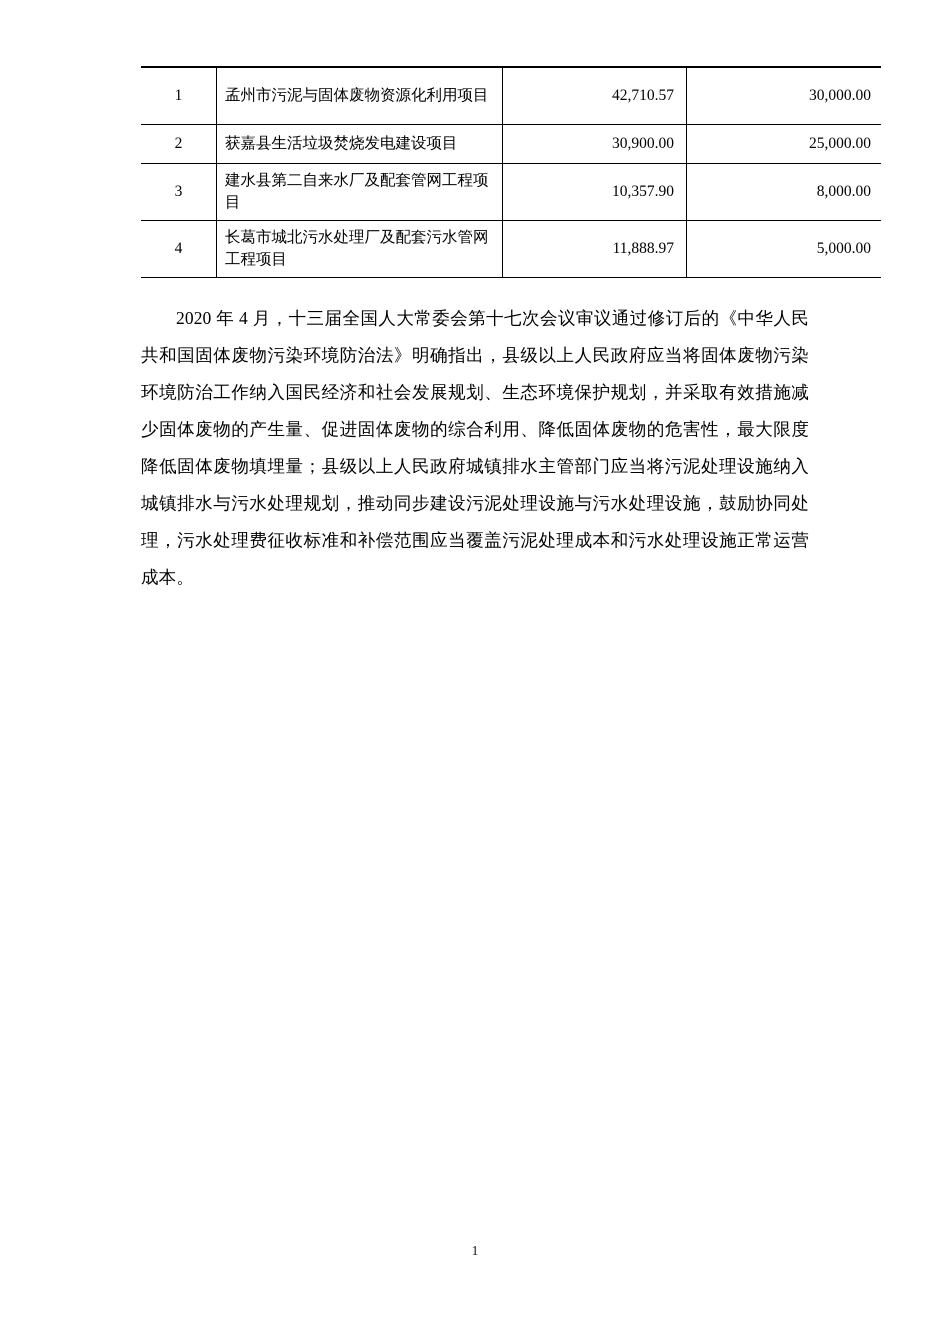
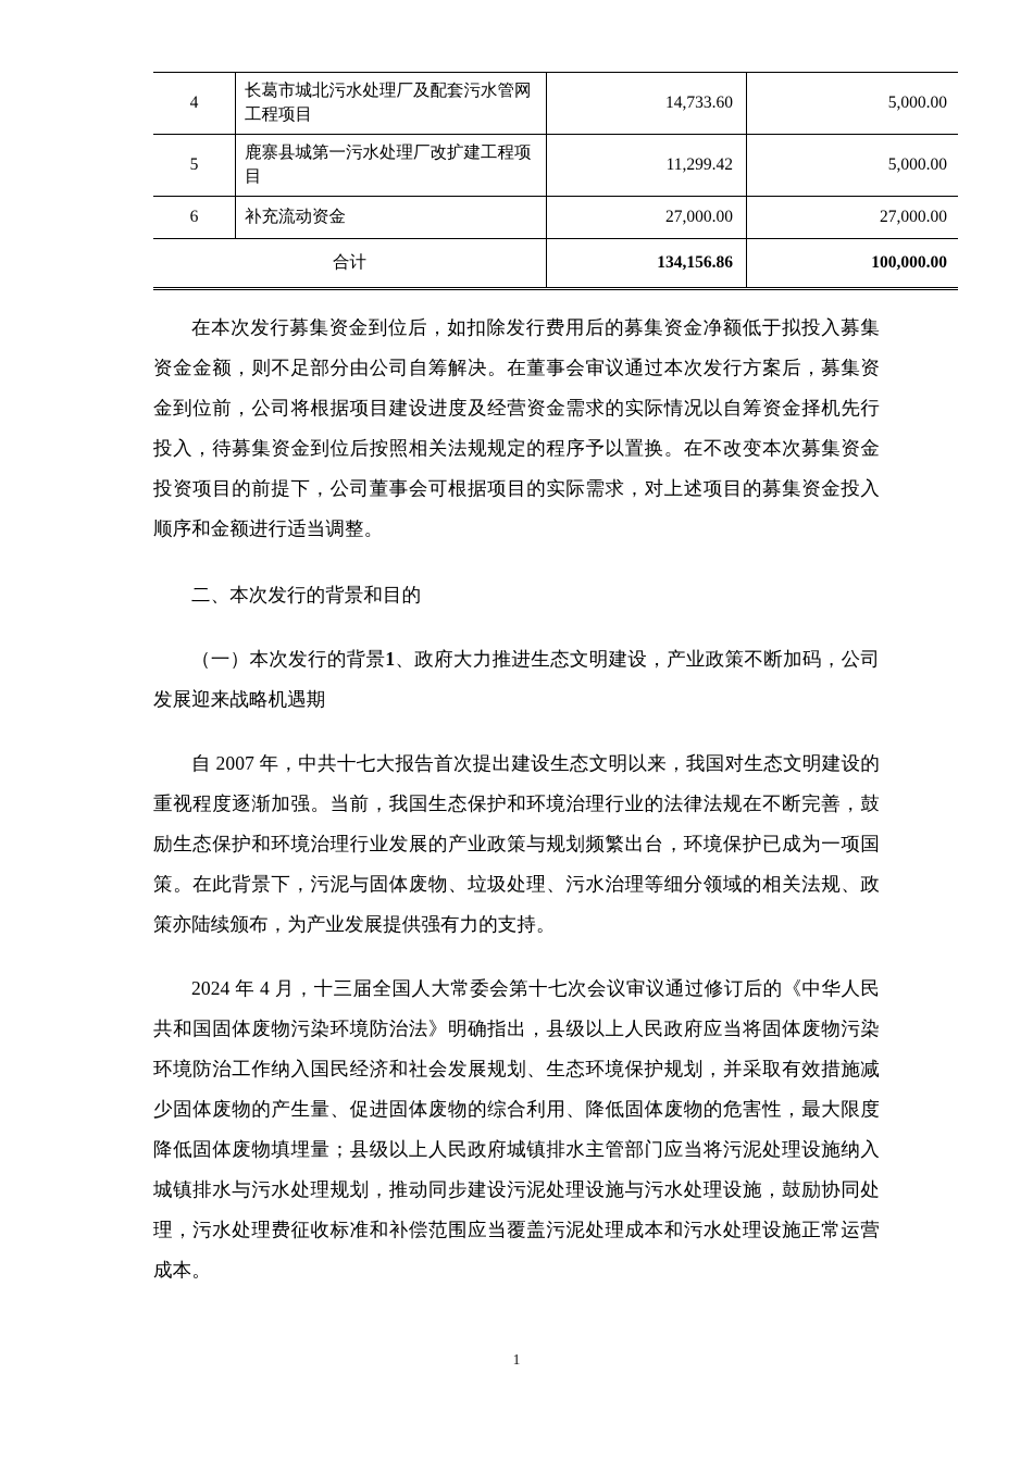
- 1	孟州市污泥与固体废物资源化利用项目	42,710.57	30,000.00
- 2	获嘉县生活垃圾焚烧发电建设项目	30,900.00	25,000.00
- 3	建水县第二自来水厂及配套管网工程项目	10,357.90	8,000.00
- 4	长葛市城北污水处理厂及配套污水管网工程项目	11,888.97	5,000.00
+ 4	长葛市城北污水处理厂及配套污水管网工程项目	14,733.60	5,000.00
+ 5	鹿寨县城第一污水处理厂改扩建工程项目	11,299.42	5,000.00
+ 6	补充流动资金	27,000.00	27,000.00
+ 合计	134,156.86	100,000.00
+ 在本次发行募集资金到位后，如扣除发行费用后的募集资金净额低于拟投入募集资金金额，则不足部分由公司自筹解决。在董事会审议通过本次发行方案后，募集资金到位前，公司将根据项目建设进度及经营资金需求的实际情况以自筹资金择机先行投入，待募集资金到位后按照相关法规规定的程序予以置换。在不改变本次募集资金投资项目的前提下，公司董事会可根据项目的实际需求，对上述项目的募集资金投入顺序和金额进行适当调整。
+ 二、本次发行的背景和目的
+ （一）本次发行的背景1、政府大力推进生态文明建设，产业政策不断加码，公司发展迎来战略机遇期
+ 自 2007 年，中共十七大报告首次提出建设生态文明以来，我国对生态文明建设的重视程度逐渐加强。当前，我国生态保护和环境治理行业的法律法规在不断完善，鼓励生态保护和环境治理行业发展的产业政策与规划频繁出台，环境保护已成为一项国策。在此背景下，污泥与固体废物、垃圾处理、污水治理等细分领域的相关法规、政策亦陆续颁布，为产业发展提供强有力的支持。
- 2020 年 4 月，十三届全国人大常委会第十七次会议审议通过修订后的《中华人民共和国固体废物污染环境防治法》明确指出，县级以上人民政府应当将固体废物污染环境防治工作纳入国民经济和社会发展规划、生态环境保护规划，并采取有效措施减少固体废物的产生量、促进固体废物的综合利用、降低固体废物的危害性，最大限度降低固体废物填埋量；县级以上人民政府城镇排水主管部门应当将污泥处理设施纳入城镇排水与污水处理规划，推动同步建设污泥处理设施与污水处理设施，鼓励协同处理，污水处理费征收标准和补偿范围应当覆盖污泥处理成本和污水处理设施正常运营成本。
+ 2024 年 4 月，十三届全国人大常委会第十七次会议审议通过修订后的《中华人民共和国固体废物污染环境防治法》明确指出，县级以上人民政府应当将固体废物污染环境防治工作纳入国民经济和社会发展规划、生态环境保护规划，并采取有效措施减少固体废物的产生量、促进固体废物的综合利用、降低固体废物的危害性，最大限度降低固体废物填埋量；县级以上人民政府城镇排水主管部门应当将污泥处理设施纳入城镇排水与污水处理规划，推动同步建设污泥处理设施与污水处理设施，鼓励协同处理，污水处理费征收标准和补偿范围应当覆盖污泥处理成本和污水处理设施正常运营成本。
  1
